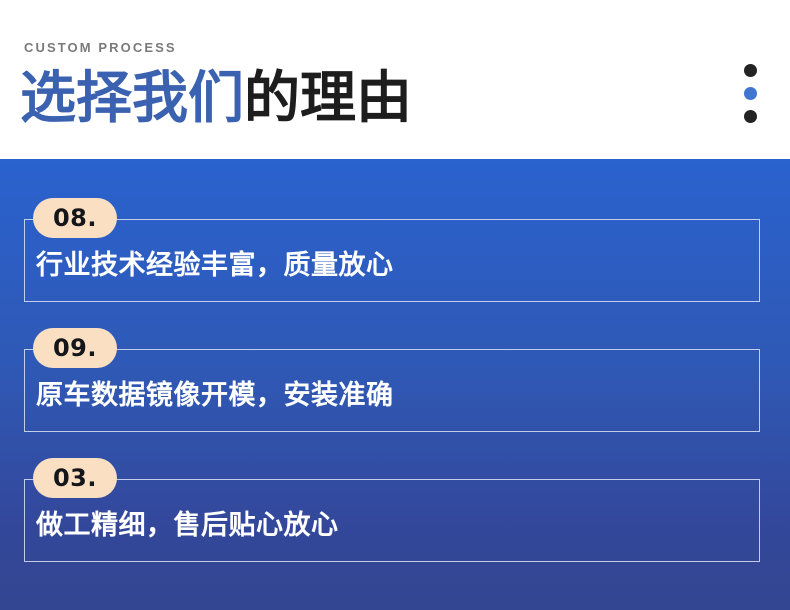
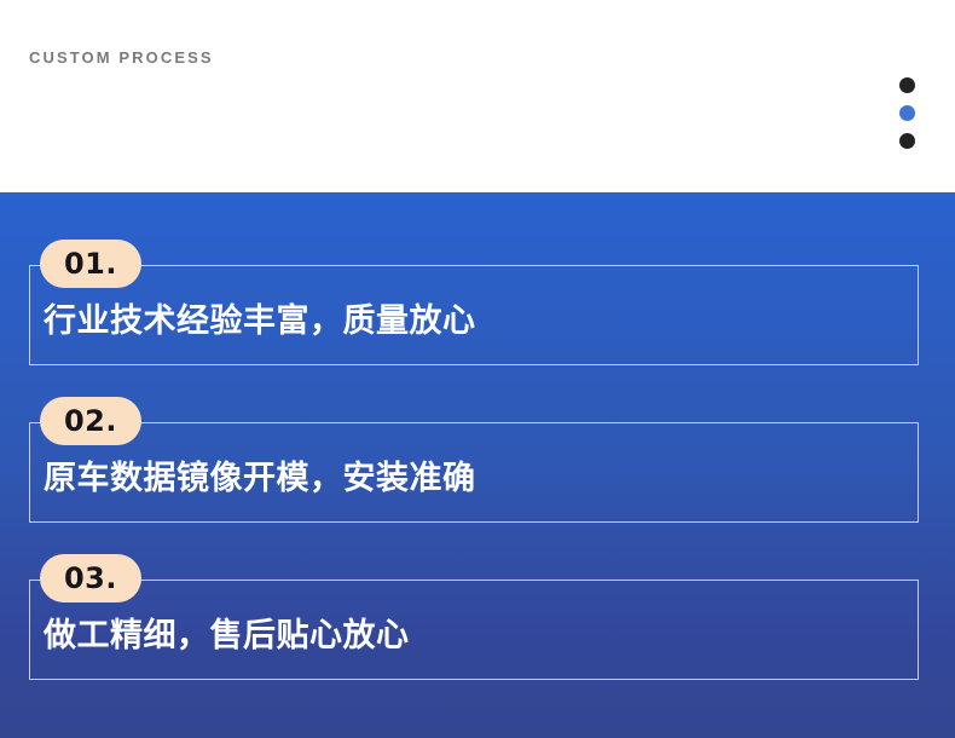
  CUSTOM PROCESS
- 选择我们的理由
- 08.
+ 01.
  行业技术经验丰富，质量放心
- 09.
+ 02.
  原车数据镜像开模，安装准确
  03.
  做工精细，售后贴心放心
